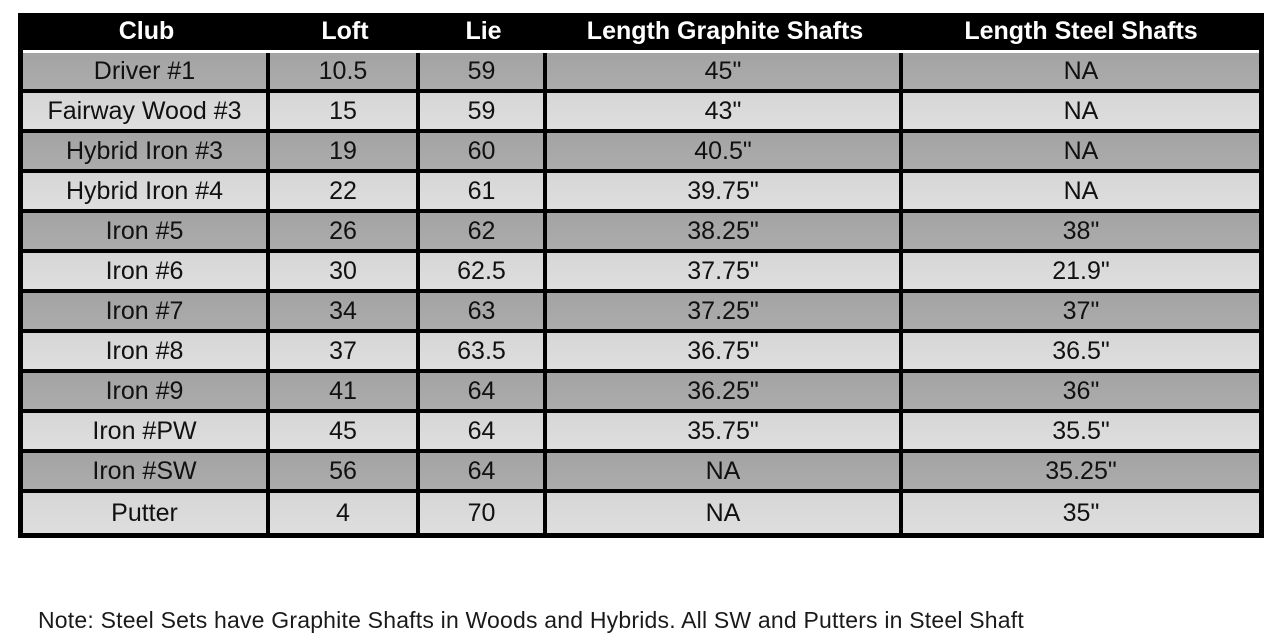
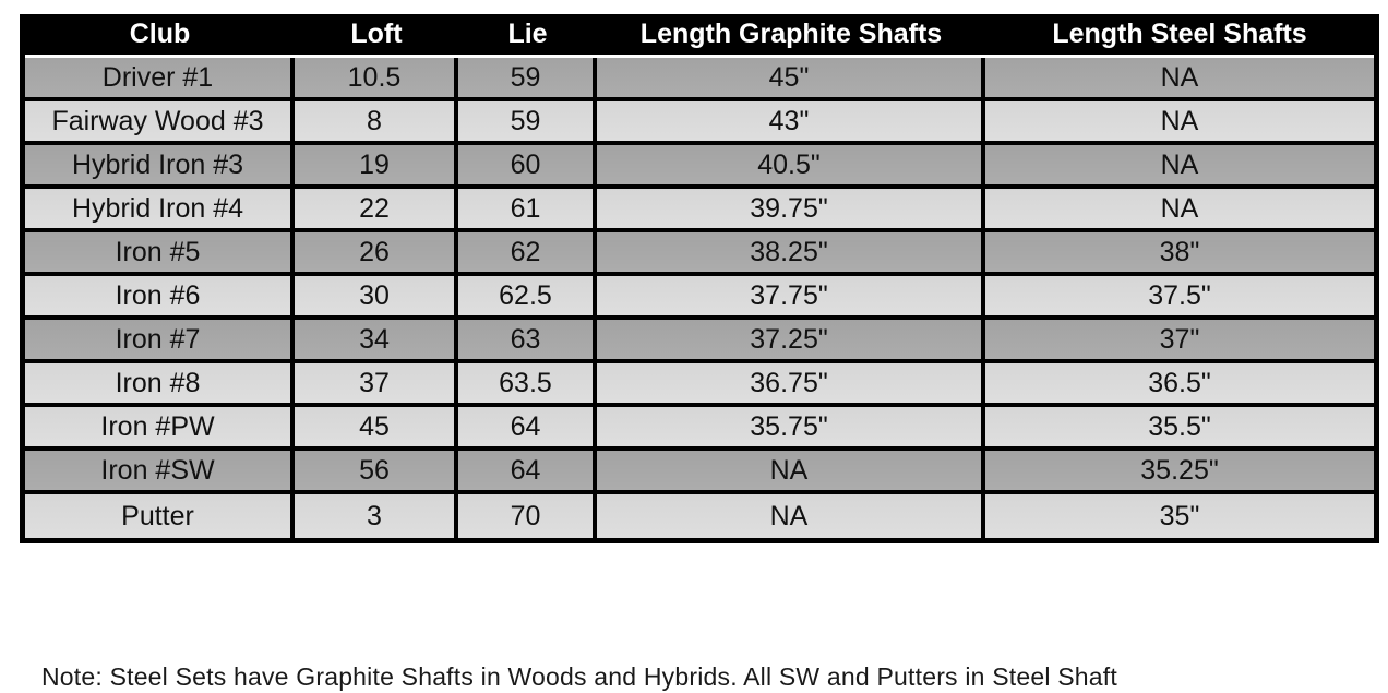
  Club	Loft	Lie	Length Graphite Shafts	Length Steel Shafts
  Driver #1	10.5	59	45"	NA
- Fairway Wood #3	15	59	43"	NA
+ Fairway Wood #3	8	59	43"	NA
  Hybrid Iron #3	19	60	40.5"	NA
  Hybrid Iron #4	22	61	39.75"	NA
  Iron #5	26	62	38.25"	38"
- Iron #6	30	62.5	37.75"	21.9"
+ Iron #6	30	62.5	37.75"	37.5"
  Iron #7	34	63	37.25"	37"
  Iron #8	37	63.5	36.75"	36.5"
- Iron #9	41	64	36.25"	36"
  Iron #PW	45	64	35.75"	35.5"
  Iron #SW	56	64	NA	35.25"
- Putter	4	70	NA	35"
+ Putter	3	70	NA	35"
  Note: Steel Sets have Graphite Shafts in Woods and Hybrids. All SW and Putters in Steel Shaft
